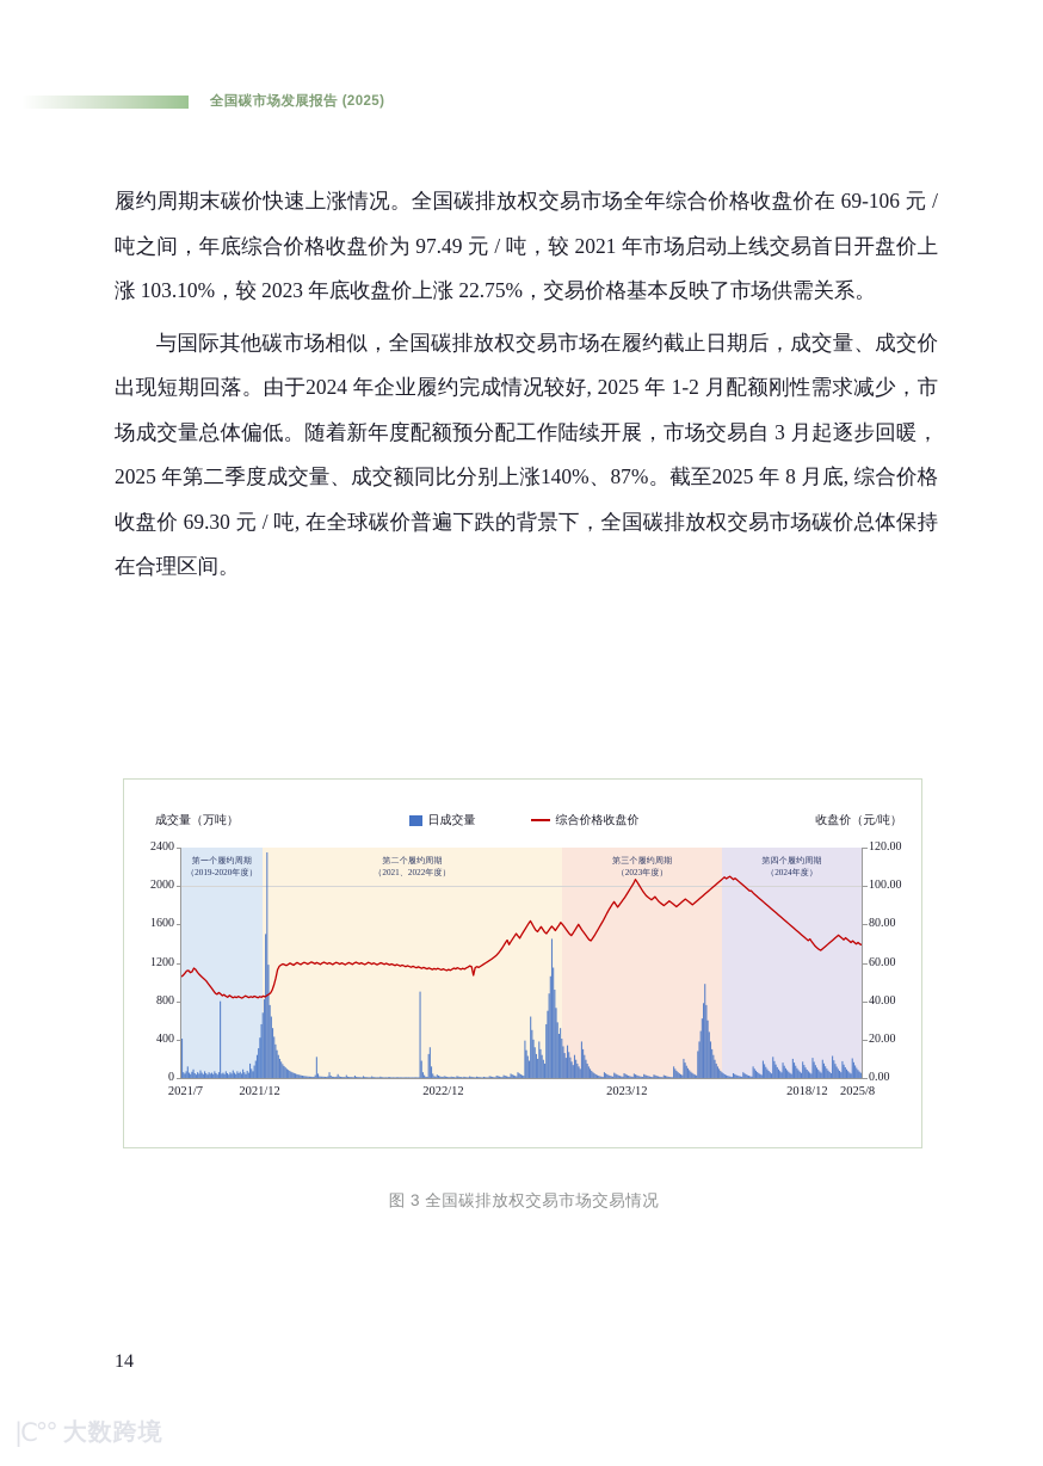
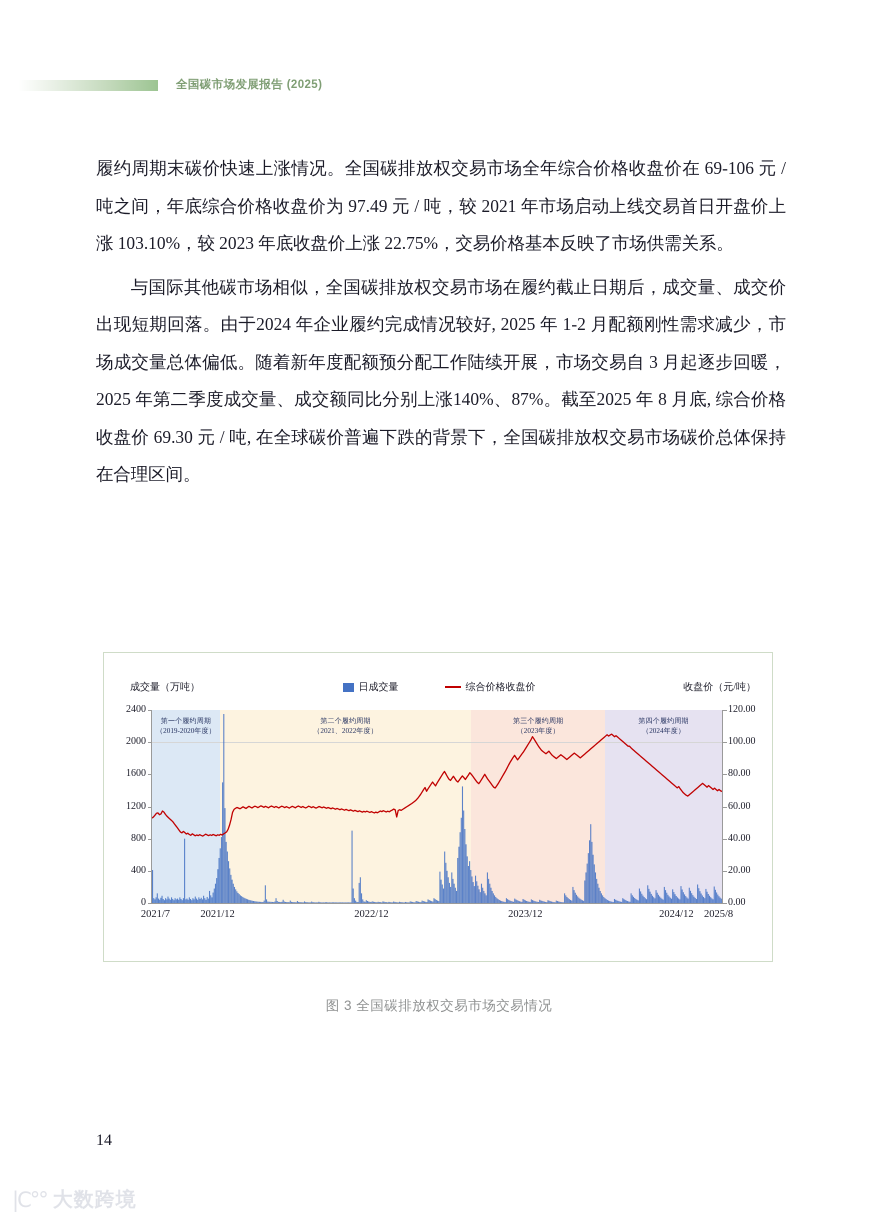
  全国碳市场发展报告 (2025)
  履约周期末碳价快速上涨情况。全国碳排放权交易市场全年综合价格收盘价在 69-106 元 / 吨之间，年底综合价格收盘价为 97.49 元 / 吨，较 2021 年市场启动上线交易首日开盘价上涨 103.10%，较 2023 年底收盘价上涨 22.75%，交易价格基本反映了市场供需关系。
  与国际其他碳市场相似，全国碳排放权交易市场在履约截止日期后，成交量、成交价出现短期回落。由于2024 年企业履约完成情况较好, 2025 年 1-2 月配额刚性需求减少，市场成交量总体偏低。随着新年度配额预分配工作陆续开展，市场交易自 3 月起逐步回暖，2025 年第二季度成交量、成交额同比分别上涨140%、87%。截至2025 年 8 月底, 综合价格收盘价 69.30 元 / 吨, 在全球碳价普遍下跌的背景下，全国碳排放权交易市场碳价总体保持在合理区间。
  成交量（万吨）
  收盘价（元/吨）
  日成交量
  综合价格收盘价
  第一个履约周期
  （2019-2020年度）
  第二个履约周期
  （2021、2022年度）
  第三个履约周期
  （2023年度）
  第四个履约周期
  （2024年度）
  0
  400
  800
  1200
  1600
  2000
  2400
  0.00
  20.00
  40.00
  60.00
  80.00
  100.00
  120.00
  2021/7
  2021/12
  2022/12
  2023/12
- 2018/12
+ 2024/12
  2025/8
  图 3 全国碳排放权交易市场交易情况
  14
  |C°°
  大数跨境
